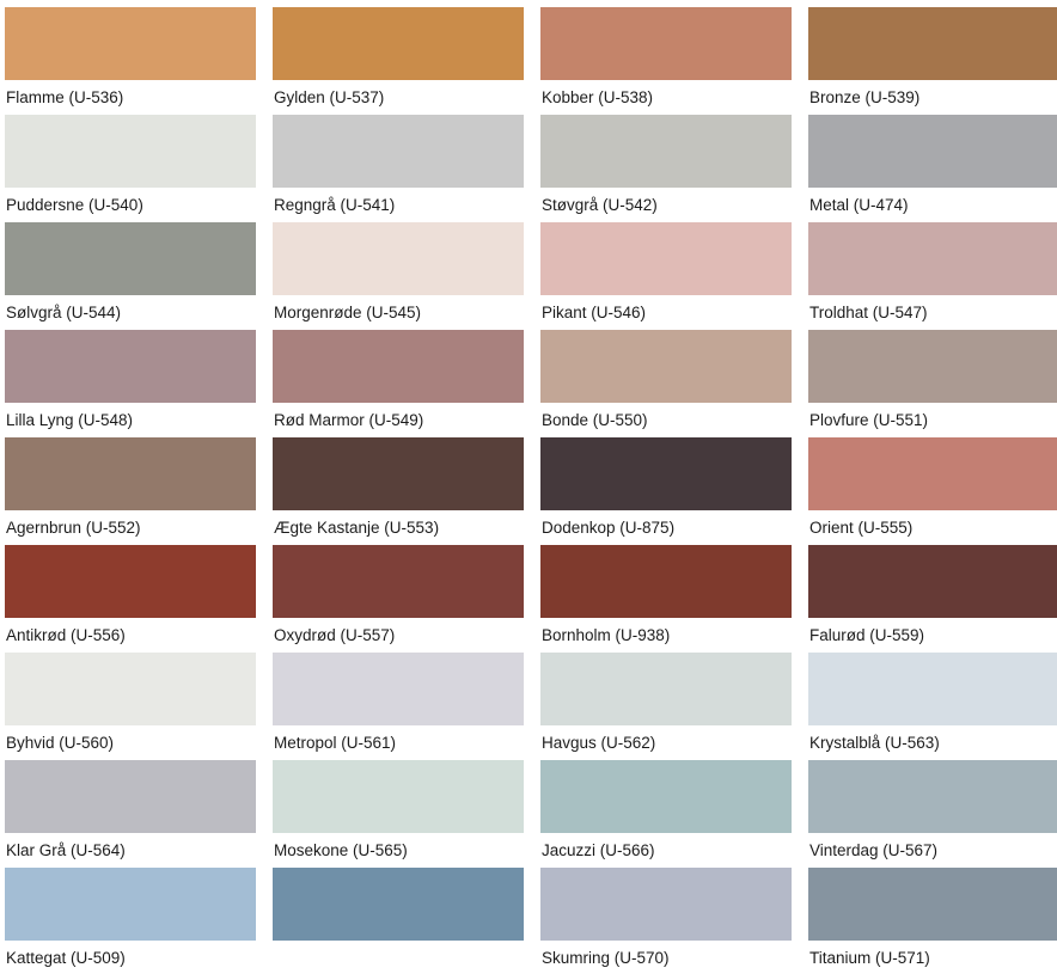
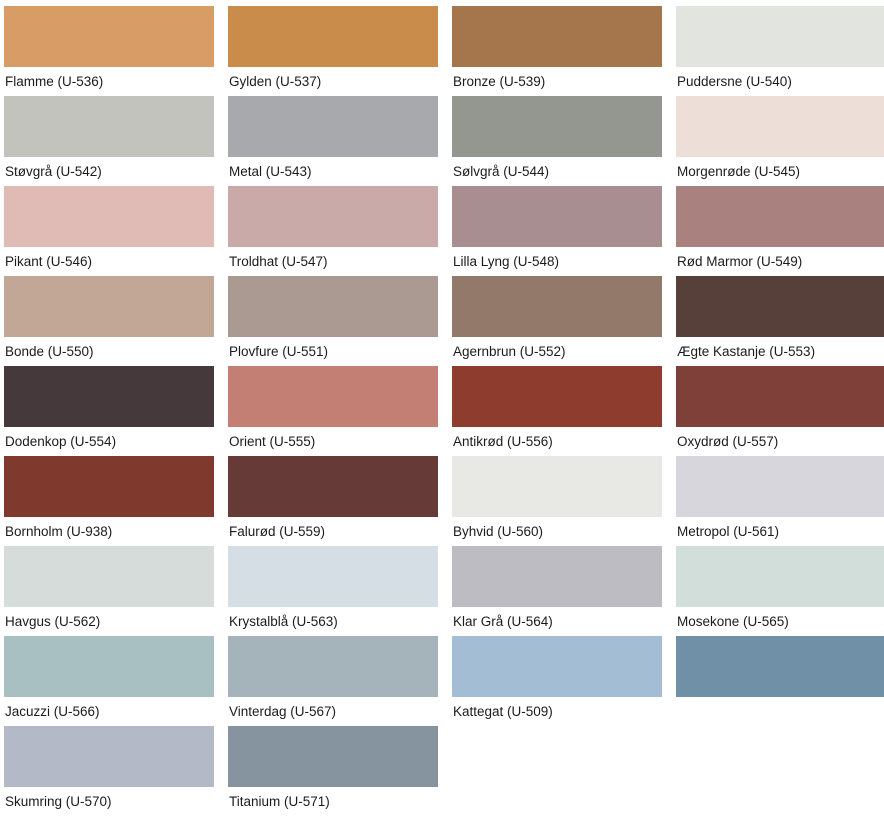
  Flamme (U-536)
  Gylden (U-537)
- Kobber (U-538)
  Bronze (U-539)
  Puddersne (U-540)
- Regngrå (U-541)
  Støvgrå (U-542)
- Metal (U-474)
+ Metal (U-543)
  Sølvgrå (U-544)
  Morgenrøde (U-545)
  Pikant (U-546)
  Troldhat (U-547)
  Lilla Lyng (U-548)
  Rød Marmor (U-549)
  Bonde (U-550)
  Plovfure (U-551)
  Agernbrun (U-552)
  Ægte Kastanje (U-553)
- Dodenkop (U-875)
+ Dodenkop (U-554)
  Orient (U-555)
  Antikrød (U-556)
  Oxydrød (U-557)
  Bornholm (U-938)
  Falurød (U-559)
  Byhvid (U-560)
  Metropol (U-561)
  Havgus (U-562)
  Krystalblå (U-563)
  Klar Grå (U-564)
  Mosekone (U-565)
  Jacuzzi (U-566)
  Vinterdag (U-567)
  Kattegat (U-509)
  Skumring (U-570)
  Titanium (U-571)
